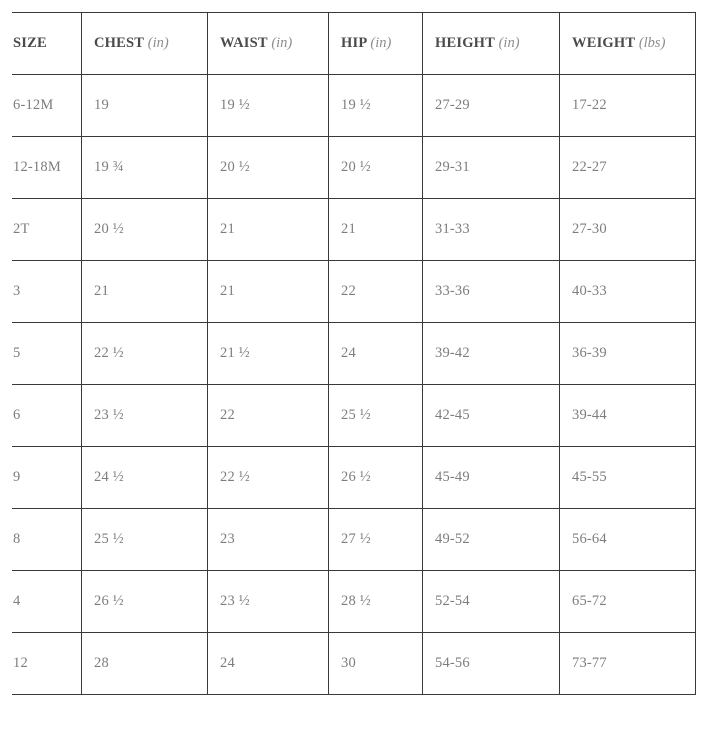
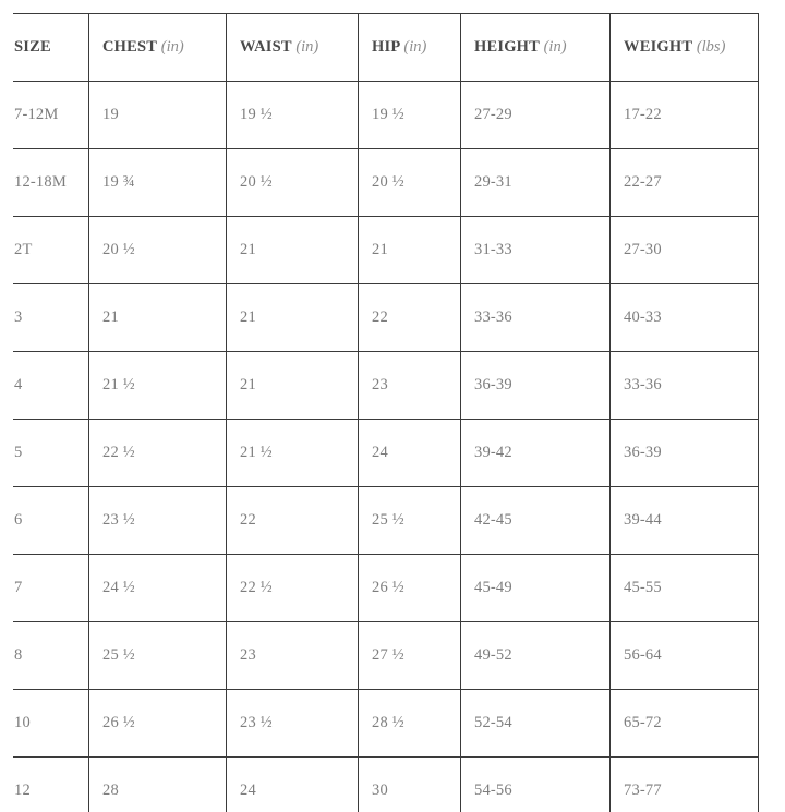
  SIZE	CHEST (in)	WAIST (in)	HIP (in)	HEIGHT (in)	WEIGHT (lbs)
- 6-12M	19	19 ½	19 ½	27-29	17-22
+ 7-12M	19	19 ½	19 ½	27-29	17-22
  12-18M	19 ¾	20 ½	20 ½	29-31	22-27
  2T	20 ½	21	21	31-33	27-30
  3	21	21	22	33-36	40-33
+ 4	21 ½	21	23	36-39	33-36
  5	22 ½	21 ½	24	39-42	36-39
  6	23 ½	22	25 ½	42-45	39-44
- 9	24 ½	22 ½	26 ½	45-49	45-55
+ 7	24 ½	22 ½	26 ½	45-49	45-55
  8	25 ½	23	27 ½	49-52	56-64
- 4	26 ½	23 ½	28 ½	52-54	65-72
+ 10	26 ½	23 ½	28 ½	52-54	65-72
  12	28	24	30	54-56	73-77
